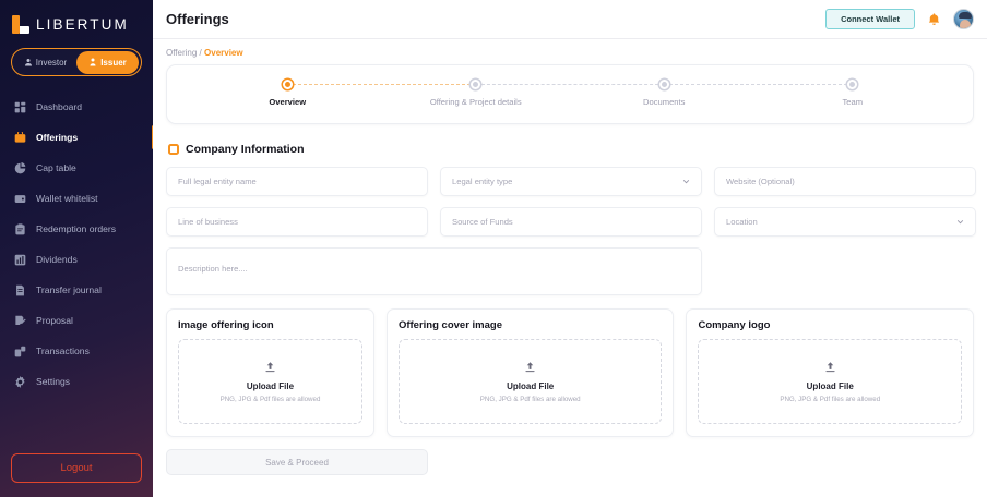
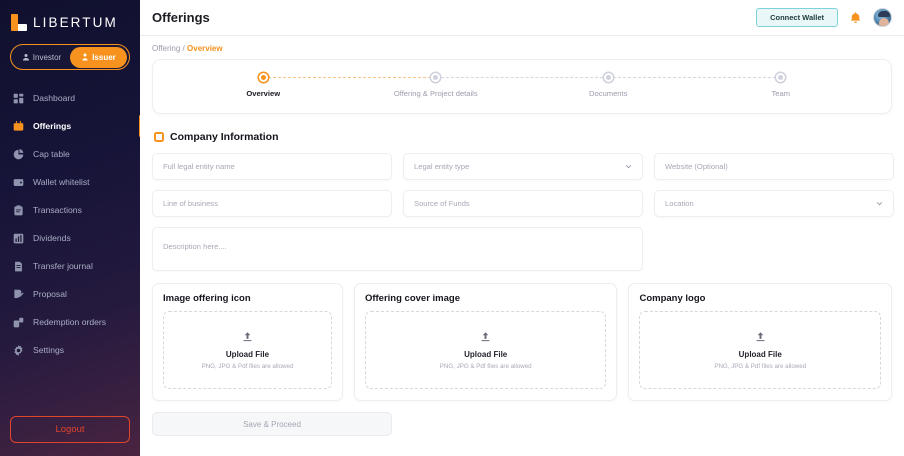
  LIBERTUM
  Investor
  Issuer
  Dashboard
  Offerings
  Cap table
  Wallet whitelist
- Redemption orders
+ Transactions
  Dividends
  Transfer journal
  Proposal
- Transactions
+ Redemption orders
  Settings
  Logout
  Offerings
  Connect Wallet
  Offering / Overview
  Overview
  Offering & Project details
  Documents
  Team
  Company Information
  Full legal entity name
  Legal entity type
  Website (Optional)
  Line of business
  Source of Funds
  Location
  Description here....
  Image offering icon
  Upload File
  Offering cover image
  Upload File
  Company logo
  Upload File
  Save & Proceed
